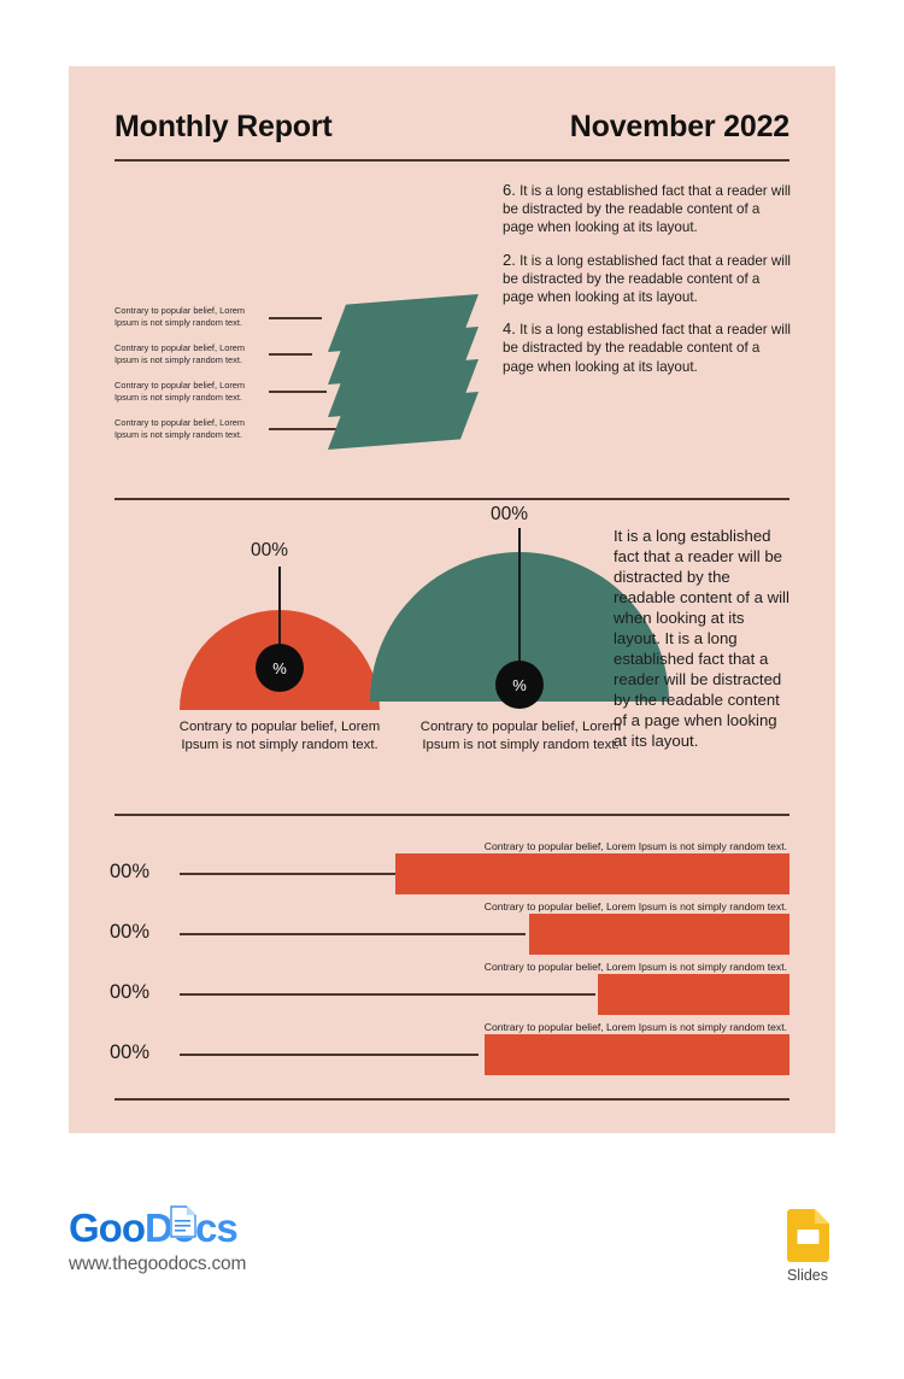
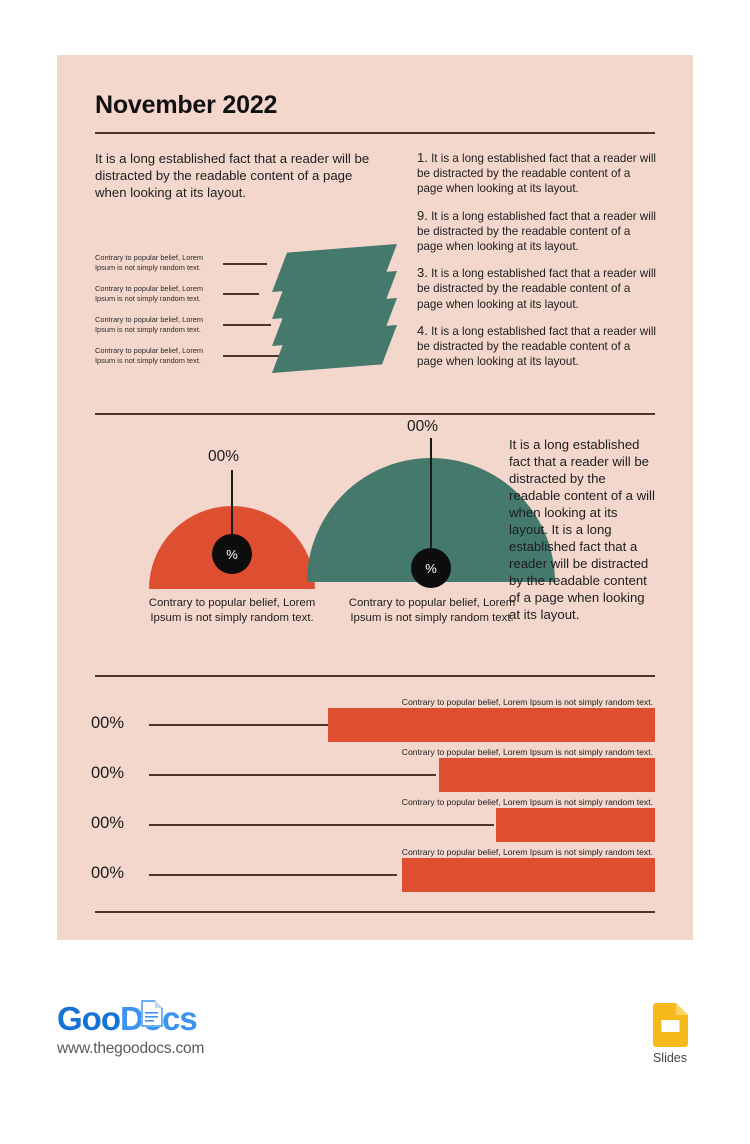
- Monthly Report
  November 2022
+ It is a long established fact that a reader will be distracted by the readable content of a page when looking at its layout.
- 6. It is a long established fact that a reader will be distracted by the readable content of a page when looking at its layout.
+ 1. It is a long established fact that a reader will be distracted by the readable content of a page when looking at its layout.
- 2. It is a long established fact that a reader will be distracted by the readable content of a page when looking at its layout.
+ 9. It is a long established fact that a reader will be distracted by the readable content of a page when looking at its layout.
+ 3. It is a long established fact that a reader will be distracted by the readable content of a page when looking at its layout.
  4. It is a long established fact that a reader will be distracted by the readable content of a page when looking at its layout.
  Contrary to popular belief, Lorem Ipsum is not simply random text.
  Contrary to popular belief, Lorem Ipsum is not simply random text.
  Contrary to popular belief, Lorem Ipsum is not simply random text.
  Contrary to popular belief, Lorem Ipsum is not simply random text.
  00%
  %
  Contrary to popular belief, Lorem Ipsum is not simply random text.
  00%
  %
  Contrary to popular belief, Lorem Ipsum is not simply random text.
  It is a long established fact that a reader will be distracted by the readable content of a will when looking at its layout. It is a long established fact that a reader will be distracted by the readable content of a page when looking at its layout.
  00%
  Contrary to popular belief, Lorem Ipsum is not simply random text.
  00%
  Contrary to popular belief, Lorem Ipsum is not simply random text.
  00%
  Contrary to popular belief, Lorem Ipsum is not simply random text.
  00%
  Contrary to popular belief, Lorem Ipsum is not simply random text.
  Goo
  Dcs
  www.thegoodocs.com
  Slides
